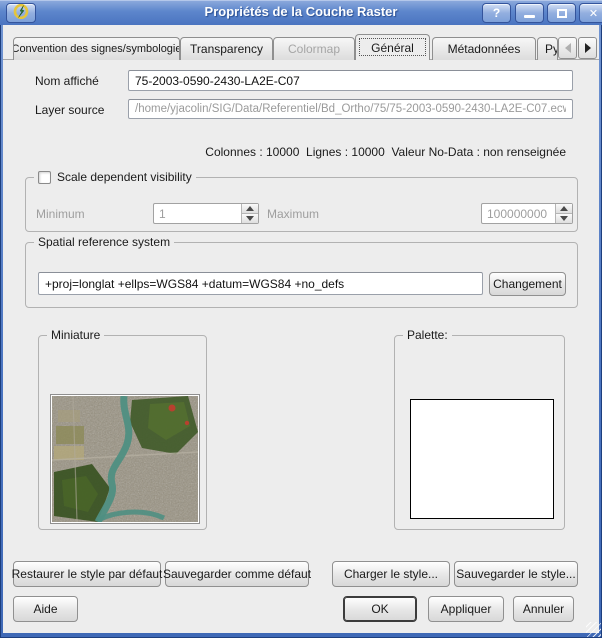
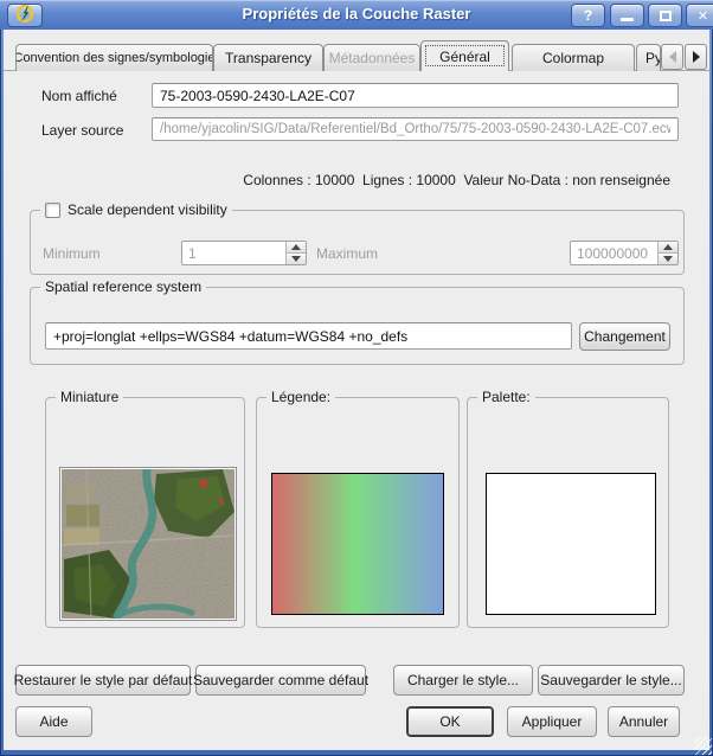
  Propriétés de la Couche Raster
  ?
  ✕
  Convention des signes/symbologie
  Transparency
- Colormap
+ Métadonnées
  Général
- Métadonnées
+ Colormap
  Nom affiché
  75-2003-0590-2430-LA2E-C07
  Layer source
  /home/yjacolin/SIG/Data/Referentiel/Bd_Ortho/75/75-2003-0590-2430-LA2E-C07.ec
  Colonnes : 10000 Lignes : 10000 Valeur No-Data : non renseignée
  Scale dependent visibility
  Minimum
  1
  Maximum
  100000000
  Spatial reference system
  +proj=longlat +ellps=WGS84 +datum=WGS84 +no_defs
  Changement
  Miniature
+ Légende:
  Palette:
  Restaurer le style par défaut
  Sauvegarder comme défaut
  Charger le style...
  Sauvegarder le style...
  Aide
  OK
  Appliquer
  Annuler
